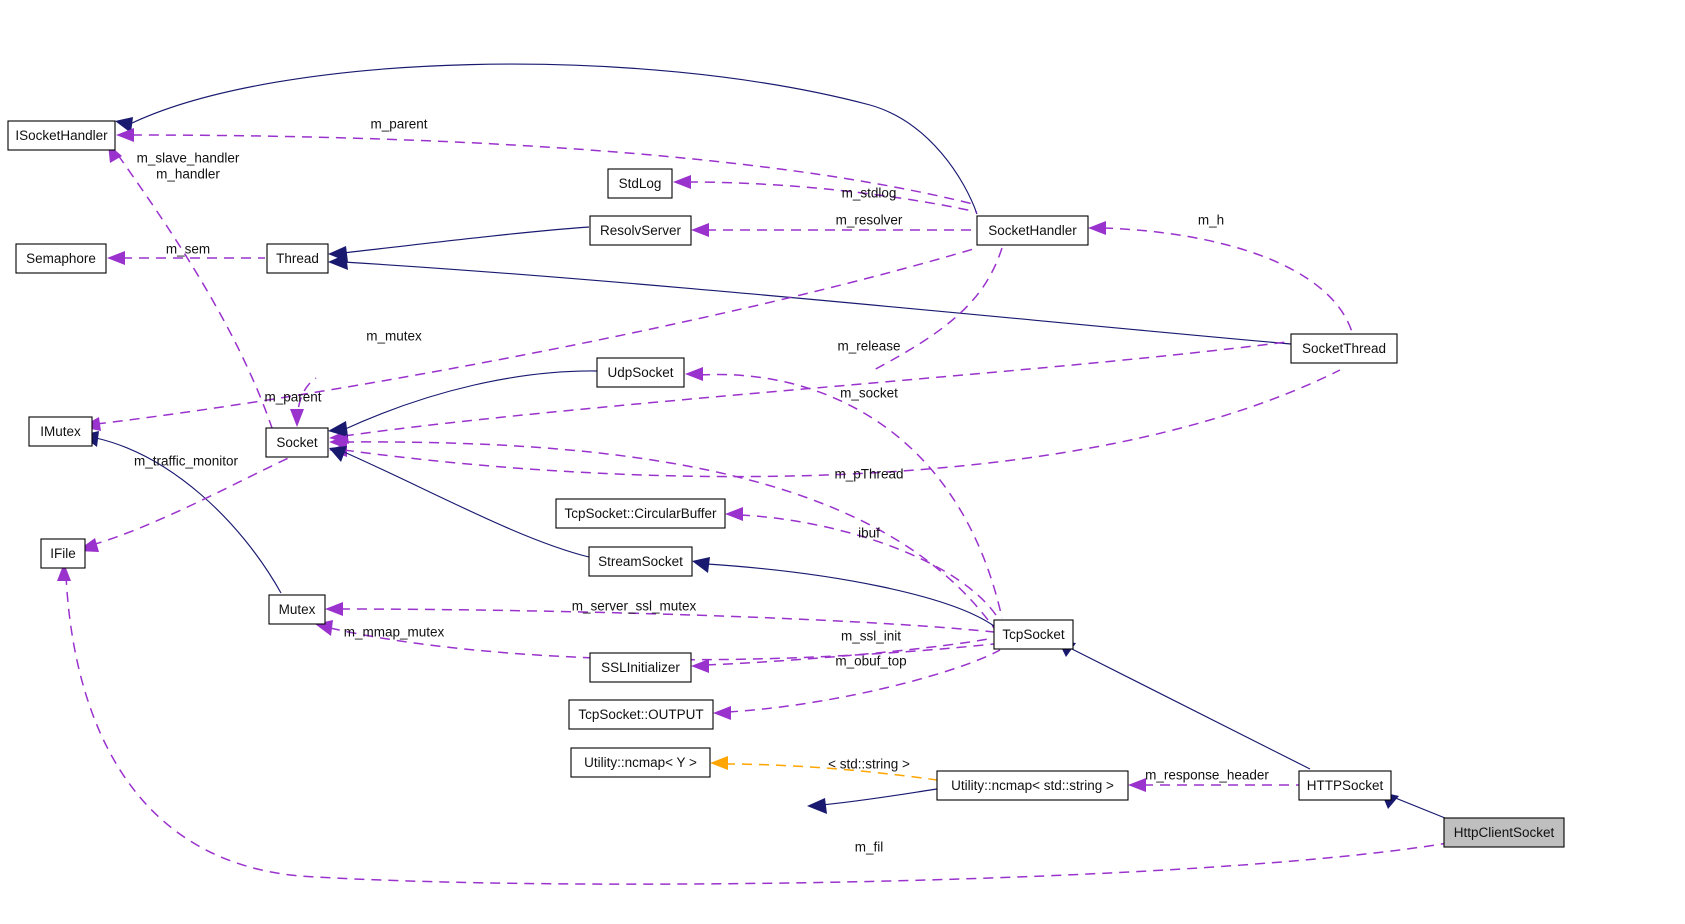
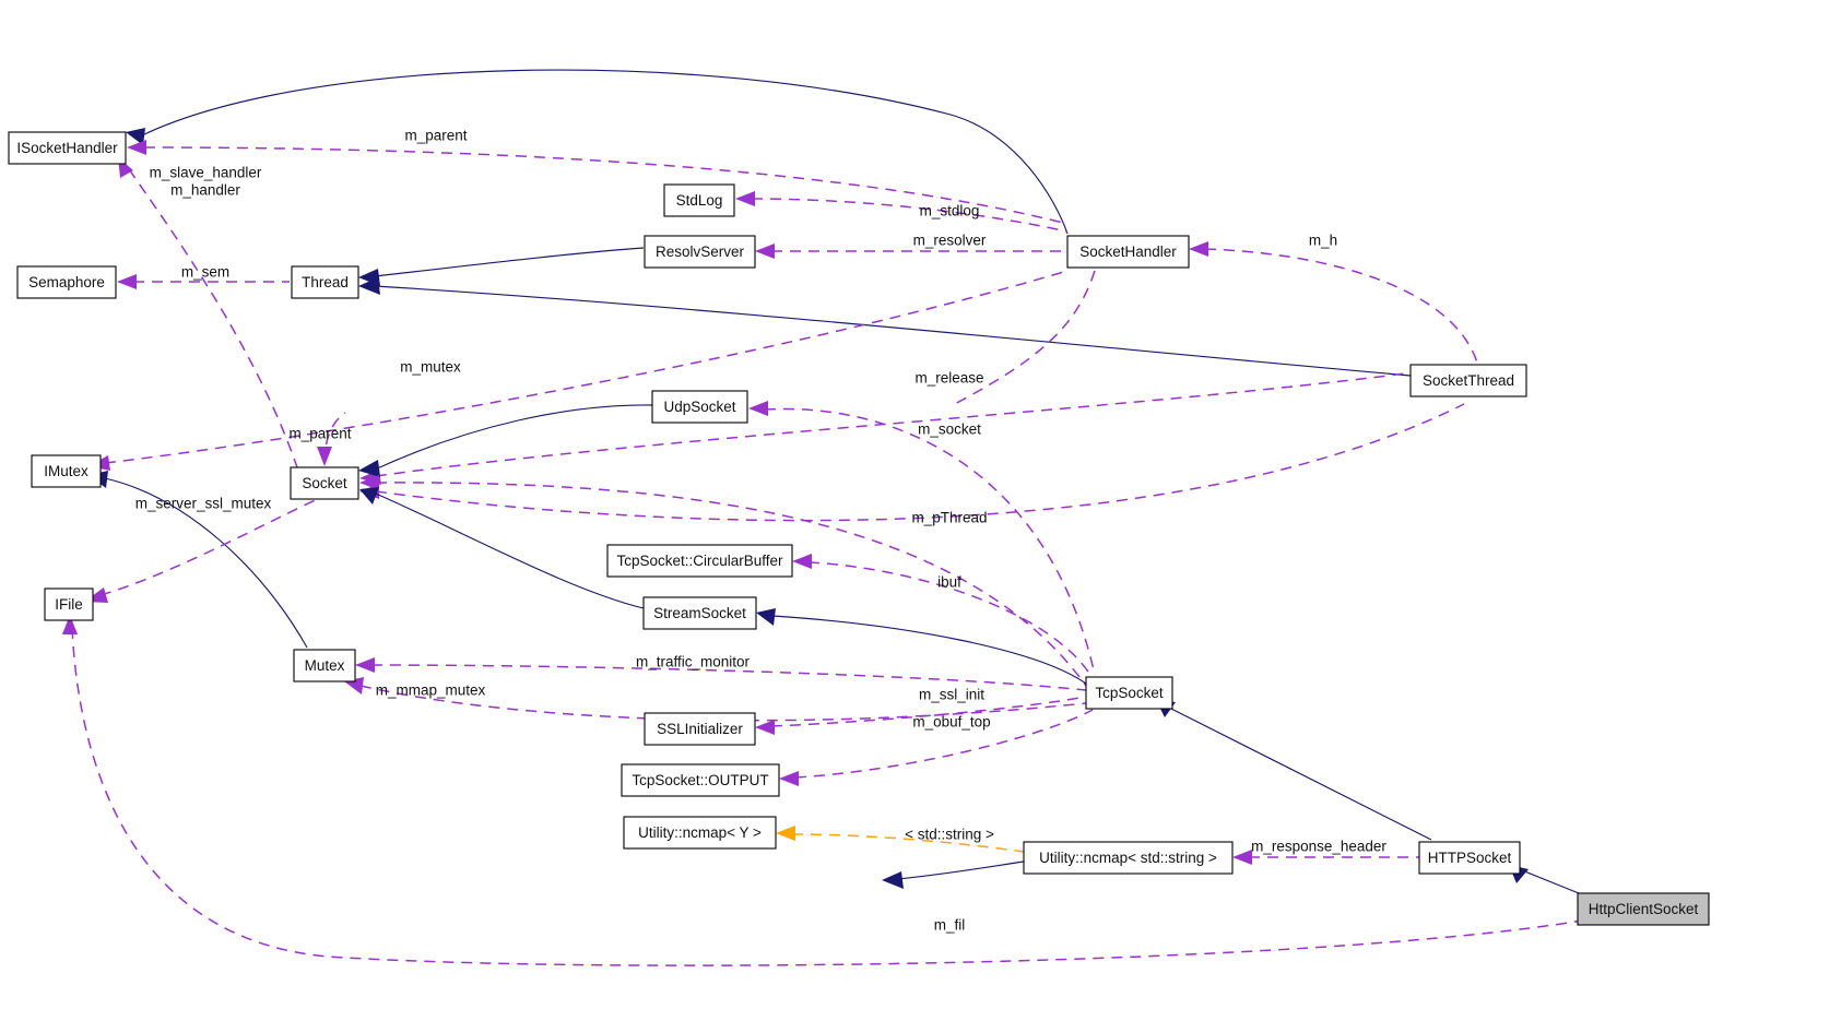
  ISocketHandler
  Semaphore
  IMutex
  IFile
  Thread
  Socket
  Mutex
  StdLog
  ResolvServer
  UdpSocket
  TcpSocket::CircularBuffer
  StreamSocket
  SSLInitializer
  TcpSocket::OUTPUT
  Utility::ncmap< Y >
  SocketHandler
  TcpSocket
  Utility::ncmap< std::string >
  SocketThread
  HTTPSocket
  HttpClientSocket
  m_parent
  m_slave_handler
  m_handler
  m_stdlog
  m_resolver
  m_h
  m_sem
  m_mutex
  m_release
  m_socket
  m_parent
- m_traffic_monitor
+ m_server_ssl_mutex
  m_pThread
  ibuf
- m_server_ssl_mutex
+ m_traffic_monitor
  m_mmap_mutex
  m_ssl_init
  m_obuf_top
  < std::string >
  m_response_header
  m_fil
